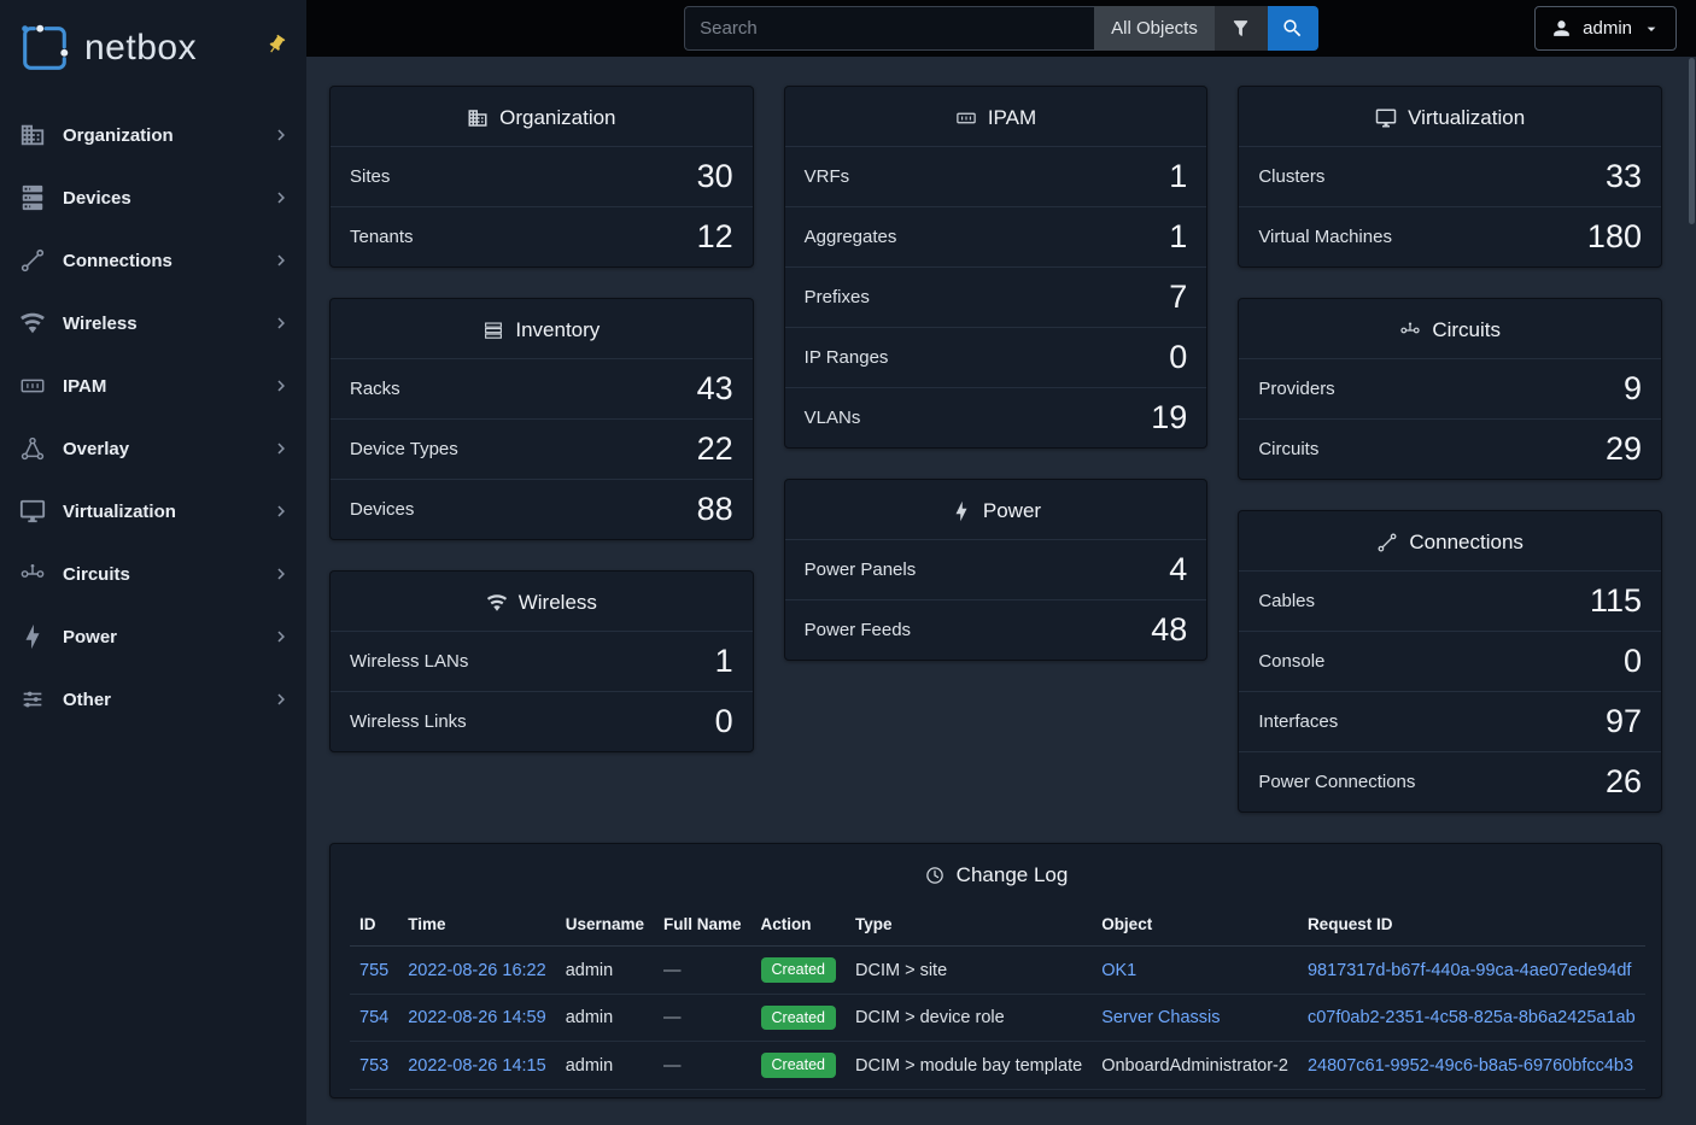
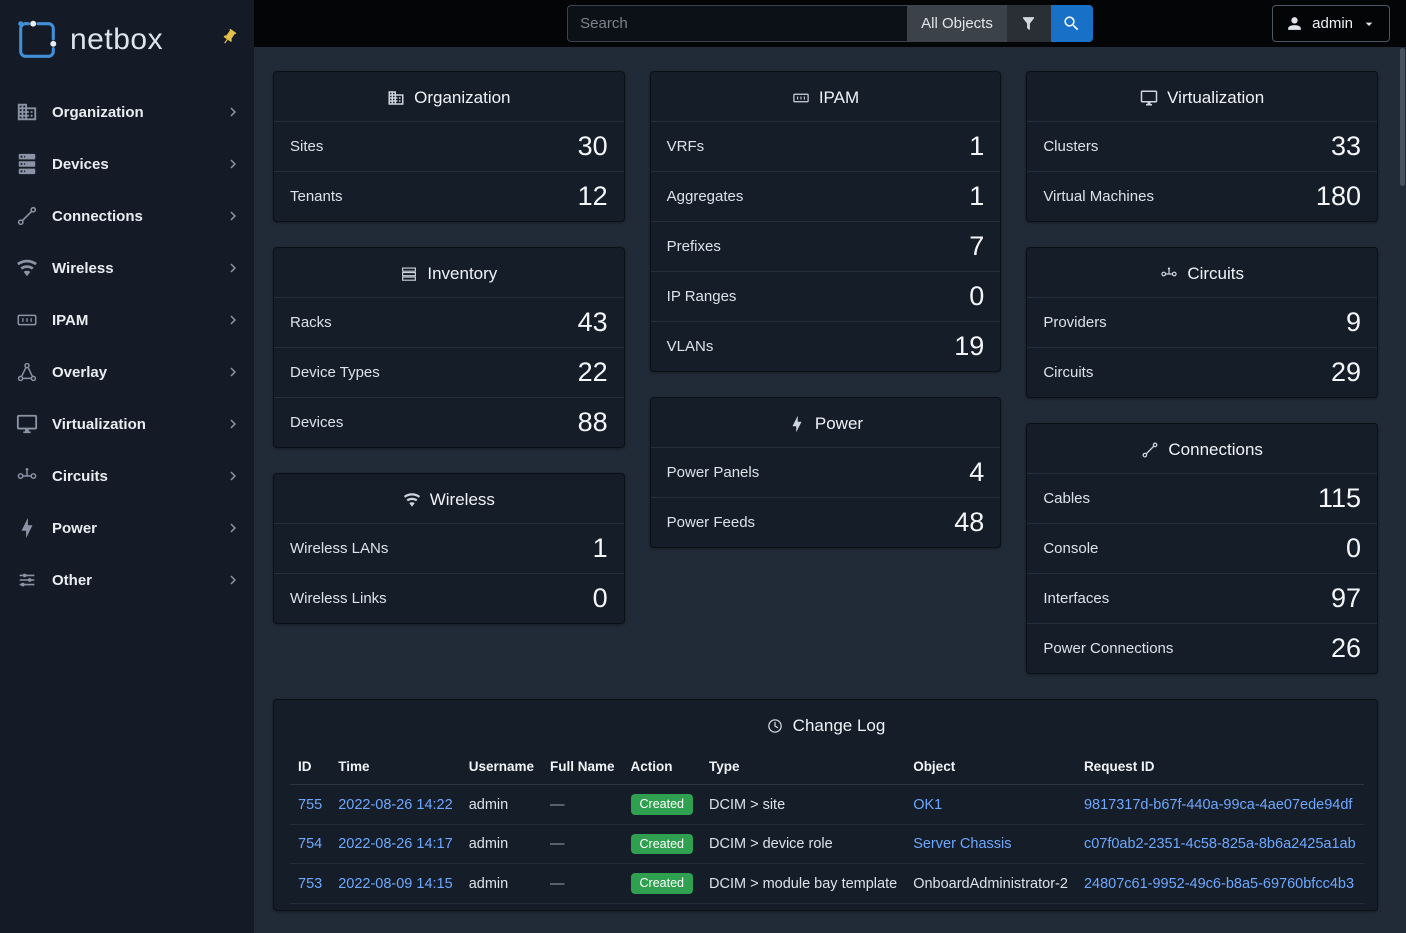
  netbox
  Organization
  Devices
  Connections
  Wireless
  IPAM
  Overlay
  Virtualization
  Circuits
  Power
  Other
  Search
  All Objects
  admin
  Organization
  Sites
  30
  Tenants
  12
  Inventory
  Racks
  43
  Device Types
  22
  Devices
  88
  Wireless
  Wireless LANs
  1
  Wireless Links
  0
  IPAM
  VRFs
  1
  Aggregates
  1
  Prefixes
  7
  IP Ranges
  0
  VLANs
  19
  Power
  Power Panels
  4
  Power Feeds
  48
  Virtualization
  Clusters
  33
  Virtual Machines
  180
  Circuits
  Providers
  9
  Circuits
  29
  Connections
  Cables
  115
  Console
  0
  Interfaces
  97
  Power Connections
  26
  Change Log
  ID	Time	Username	Full Name	Action	Type	Object	Request ID
- 755	2022-08-26 16:22	admin	—	Created	DCIM > site	OK1	9817317d-b67f-440a-99ca-4ae07ede94df
+ 755	2022-08-26 14:22	admin	—	Created	DCIM > site	OK1	9817317d-b67f-440a-99ca-4ae07ede94df
- 754	2022-08-26 14:59	admin	—	Created	DCIM > device role	Server Chassis	c07f0ab2-2351-4c58-825a-8b6a2425a1ab
+ 754	2022-08-26 14:17	admin	—	Created	DCIM > device role	Server Chassis	c07f0ab2-2351-4c58-825a-8b6a2425a1ab
- 753	2022-08-26 14:15	admin	—	Created	DCIM > module bay template	OnboardAdministrator-2	24807c61-9952-49c6-b8a5-69760bfcc4b3
+ 753	2022-08-09 14:15	admin	—	Created	DCIM > module bay template	OnboardAdministrator-2	24807c61-9952-49c6-b8a5-69760bfcc4b3
